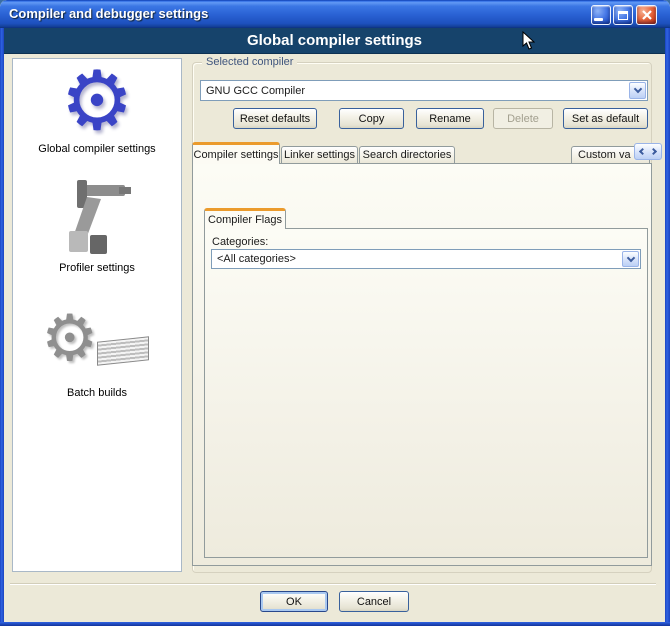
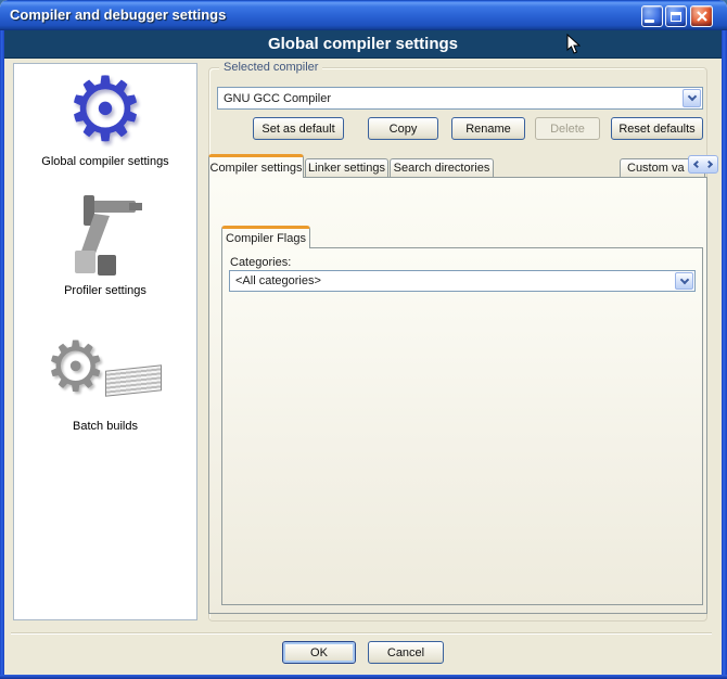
  Compiler and debugger settings
  Global compiler settings
  ⚙
  Global compiler settings
  Profiler settings
  ⚙
  Batch builds
  Selected compiler
  GNU GCC Compiler
- Reset defaults
+ Set as default
  Copy
  Rename
  Delete
- Set as default
+ Reset defaults
  Compiler settings
  Linker settings
  Search directories
  Custom va
  Compiler Flags
  Categories:
  <All categories>
  OK
  Cancel
